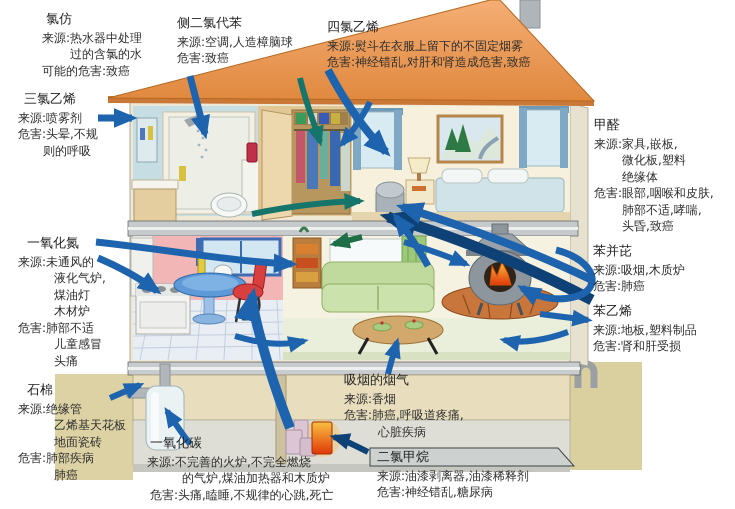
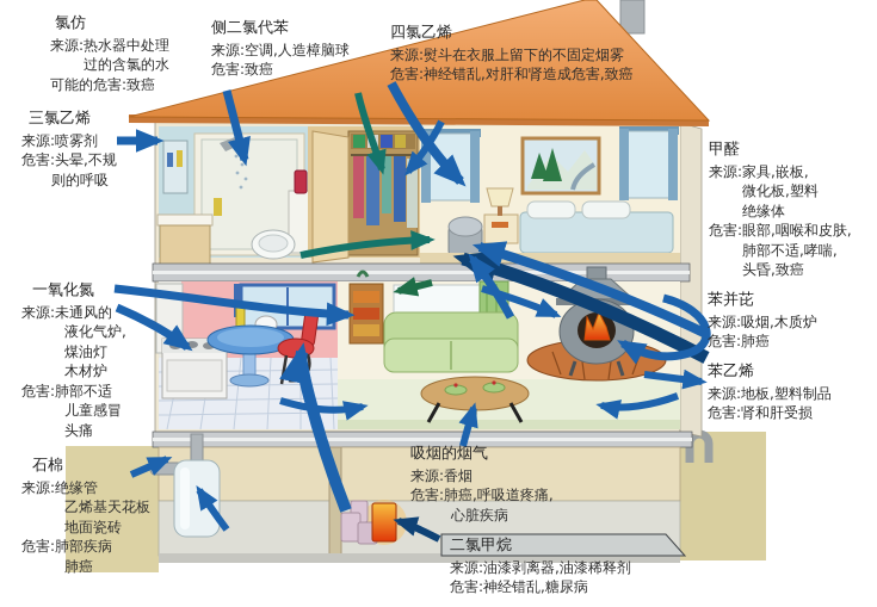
  氯仿
  来源:热水器中处理
  过的含氯的水
  可能的危害:致癌
  侧二氯代苯
  来源:空调,人造樟脑球
  危害:致癌
  四氯乙烯
  来源:熨斗在衣服上留下的不固定烟雾
  危害:神经错乱,对肝和肾造成危害,致癌
  三氯乙烯
  来源:喷雾剂
  危害:头晕,不规
  则的呼吸
  一氧化氮
  来源:未通风的
  液化气炉,
  煤油灯
  木材炉
  危害:肺部不适
  儿童感冒
  头痛
  石棉
  来源:绝缘管
  乙烯基天花板
  地面瓷砖
  危害:肺部疾病
  肺癌
  甲醛
  来源:家具,嵌板,
  微化板,塑料
  绝缘体
  危害:眼部,咽喉和皮肤,
  肺部不适,哮喘,
  头昏,致癌
  苯并芘
  来源:吸烟,木质炉
  危害:肺癌
  苯乙烯
  来源:地板,塑料制品
  危害:肾和肝受损
  吸烟的烟气
  来源:香烟
  危害:肺癌,呼吸道疼痛,
  心脏疾病
- 一氧化碳
- 来源:不完善的火炉,不完全燃烧
- 的气炉,煤油加热器和木质炉
- 危害:头痛,瞌睡,不规律的心跳,死亡
  二氯甲烷
  来源:油漆剥离器,油漆稀释剂
  危害:神经错乱,糖尿病
